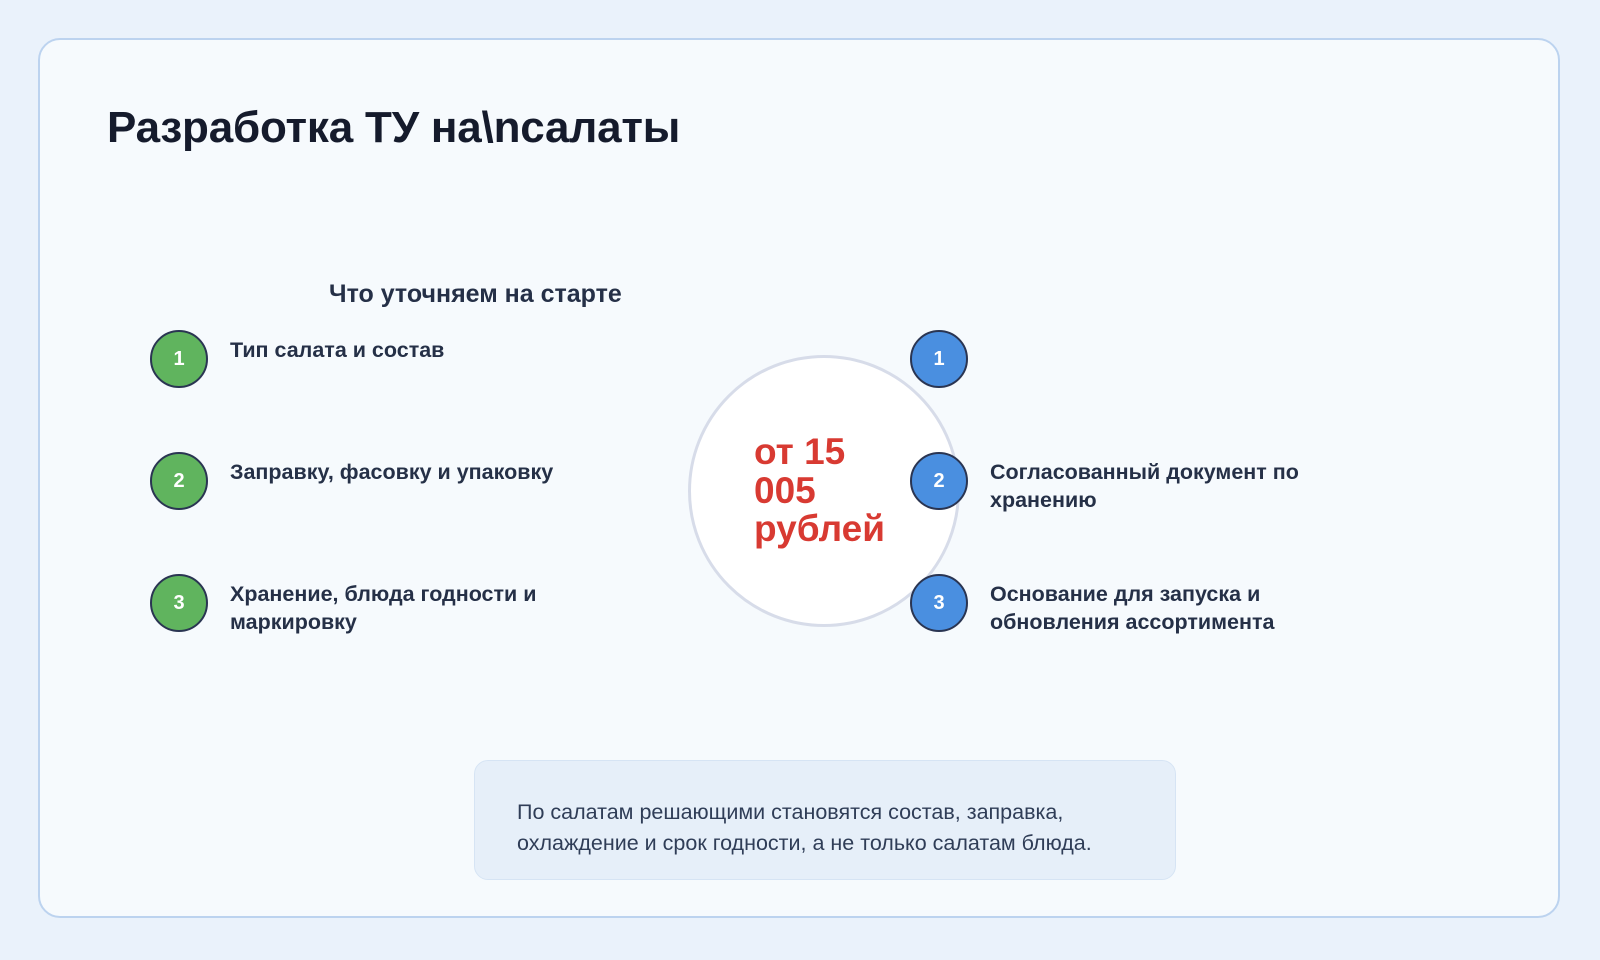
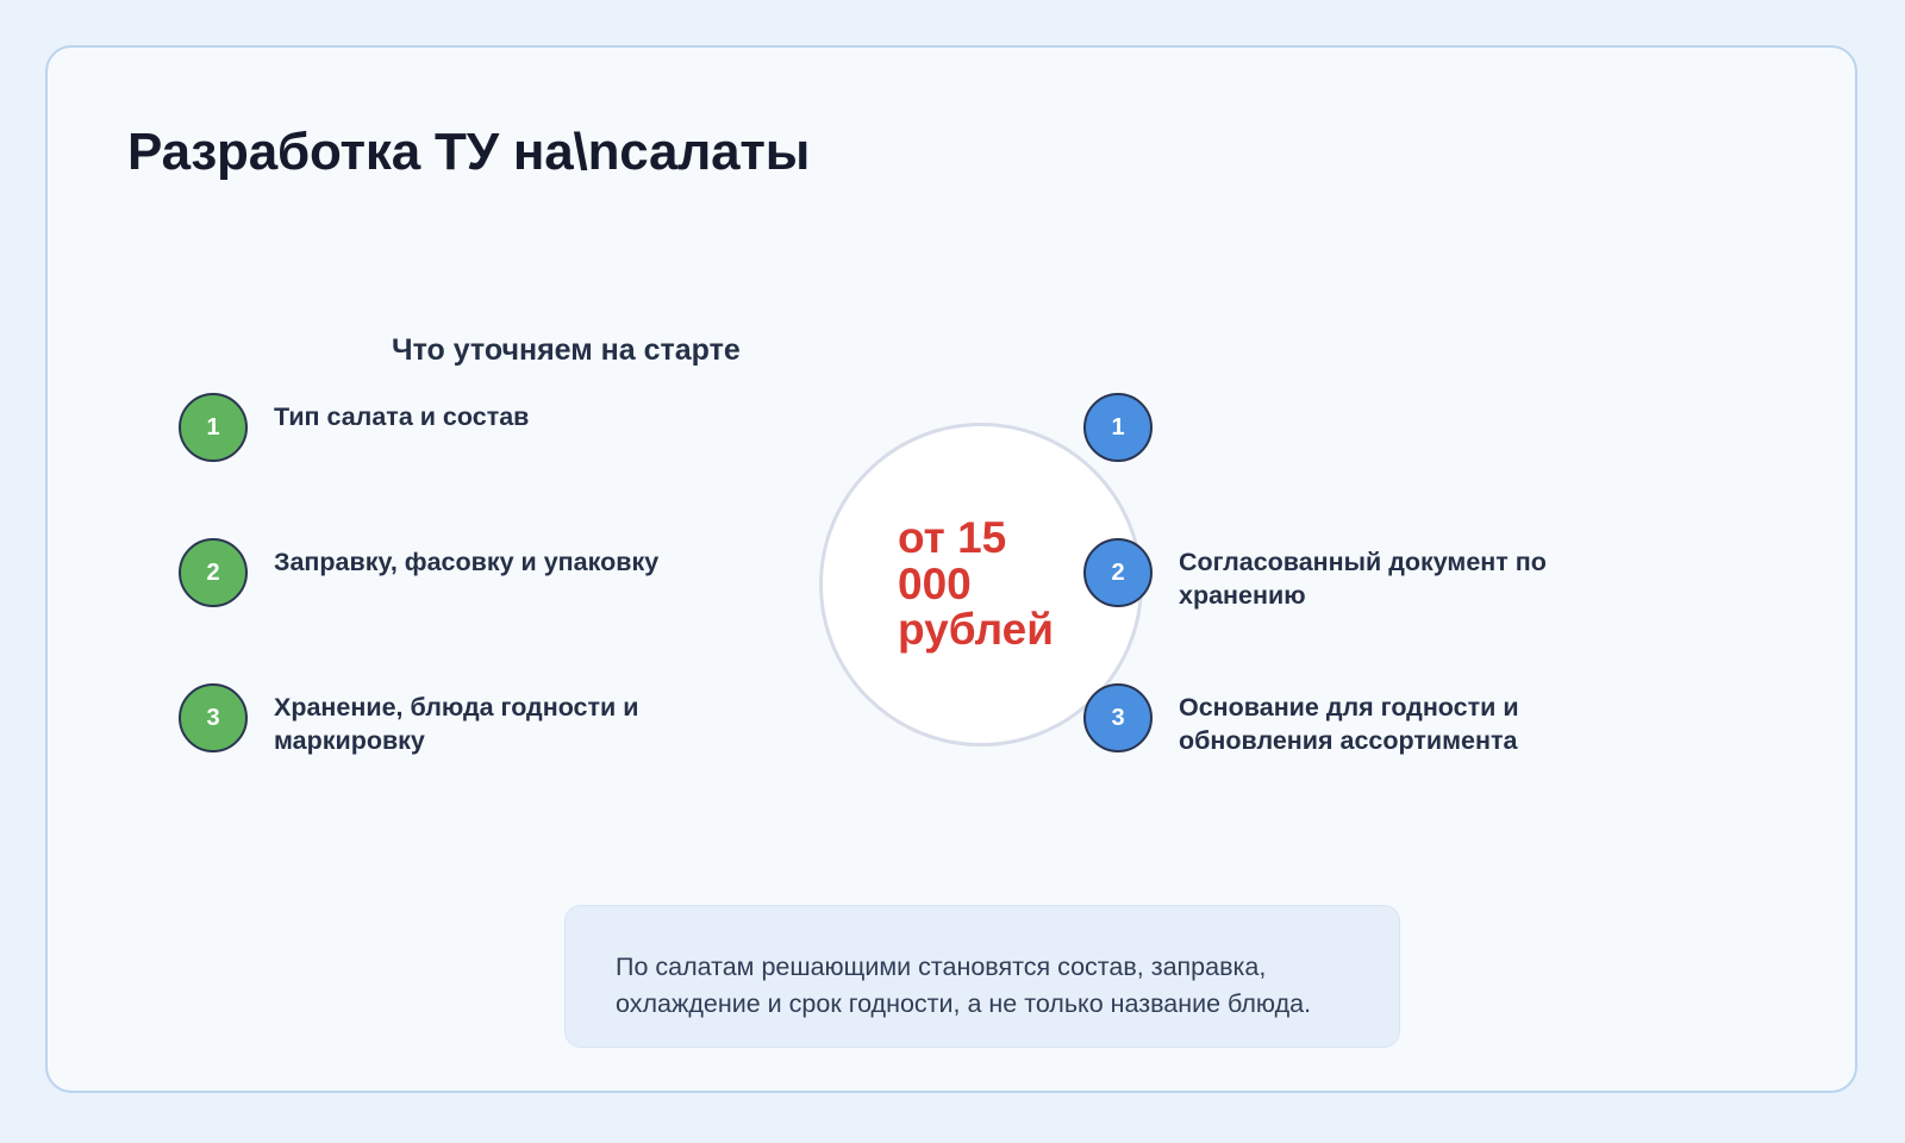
  Разработка ТУ на\nсалаты
  Что уточняем на старте
  1
  Тип салата и состав
  2
  Заправку, фасовку и упаковку
  3
  Хранение, блюда годности и маркировку
- от 15 005 рублей
+ от 15 000 рублей
  1
  2
  Согласованный документ по хранению
  3
- Основание для запуска и обновления ассортимента
+ Основание для годности и обновления ассортимента
- По салатам решающими становятся состав, заправка, охлаждение и срок годности, а не только салатам блюда.
+ По салатам решающими становятся состав, заправка, охлаждение и срок годности, а не только название блюда.
